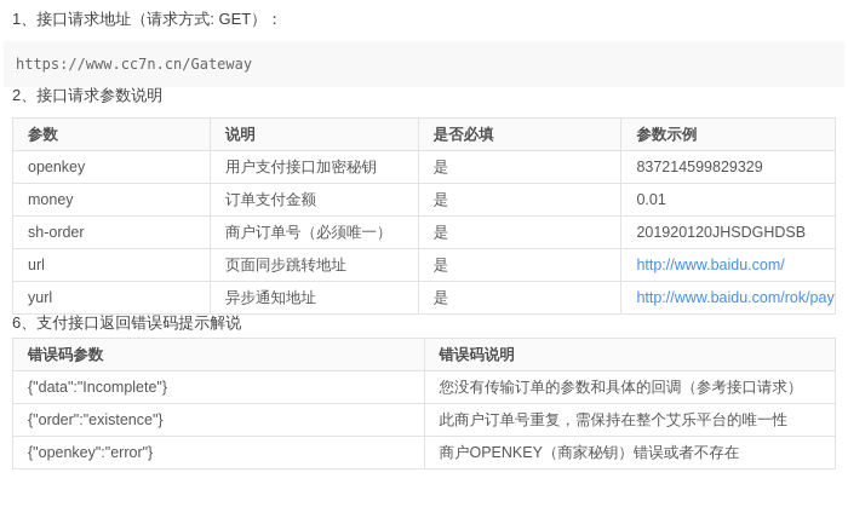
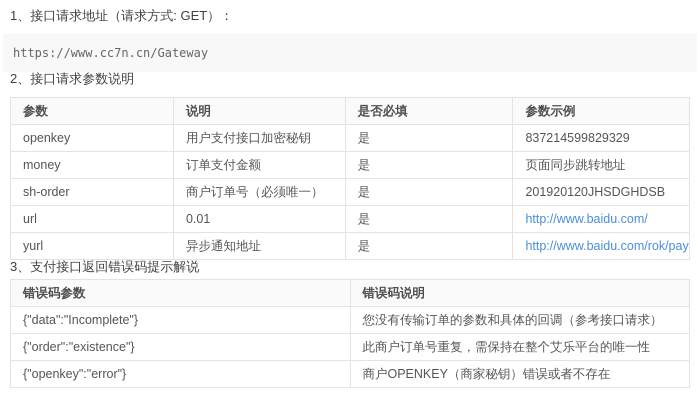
  1、接口请求地址（请求方式: GET）：
  https://www.cc7n.cn/Gateway
  2、接口请求参数说明
  参数	说明	是否必填	参数示例
  openkey	用户支付接口加密秘钥	是	837214599829329
- money	订单支付金额	是	0.01
+ money	订单支付金额	是	页面同步跳转地址
  sh-order	商户订单号（必须唯一）	是	201920120JHSDGHDSB
- url	页面同步跳转地址	是	http://www.baidu.com/
+ url	0.01	是	http://www.baidu.com/
  yurl	异步通知地址	是	http://www.baidu.com/rok/pay
- 6、支付接口返回错误码提示解说
+ 3、支付接口返回错误码提示解说
  错误码参数	错误码说明
  {"data":"Incomplete"}	您没有传输订单的参数和具体的回调（参考接口请求）
  {"order":"existence"}	此商户订单号重复，需保持在整个艾乐平台的唯一性
  {"openkey":"error"}	商户OPENKEY（商家秘钥）错误或者不存在
